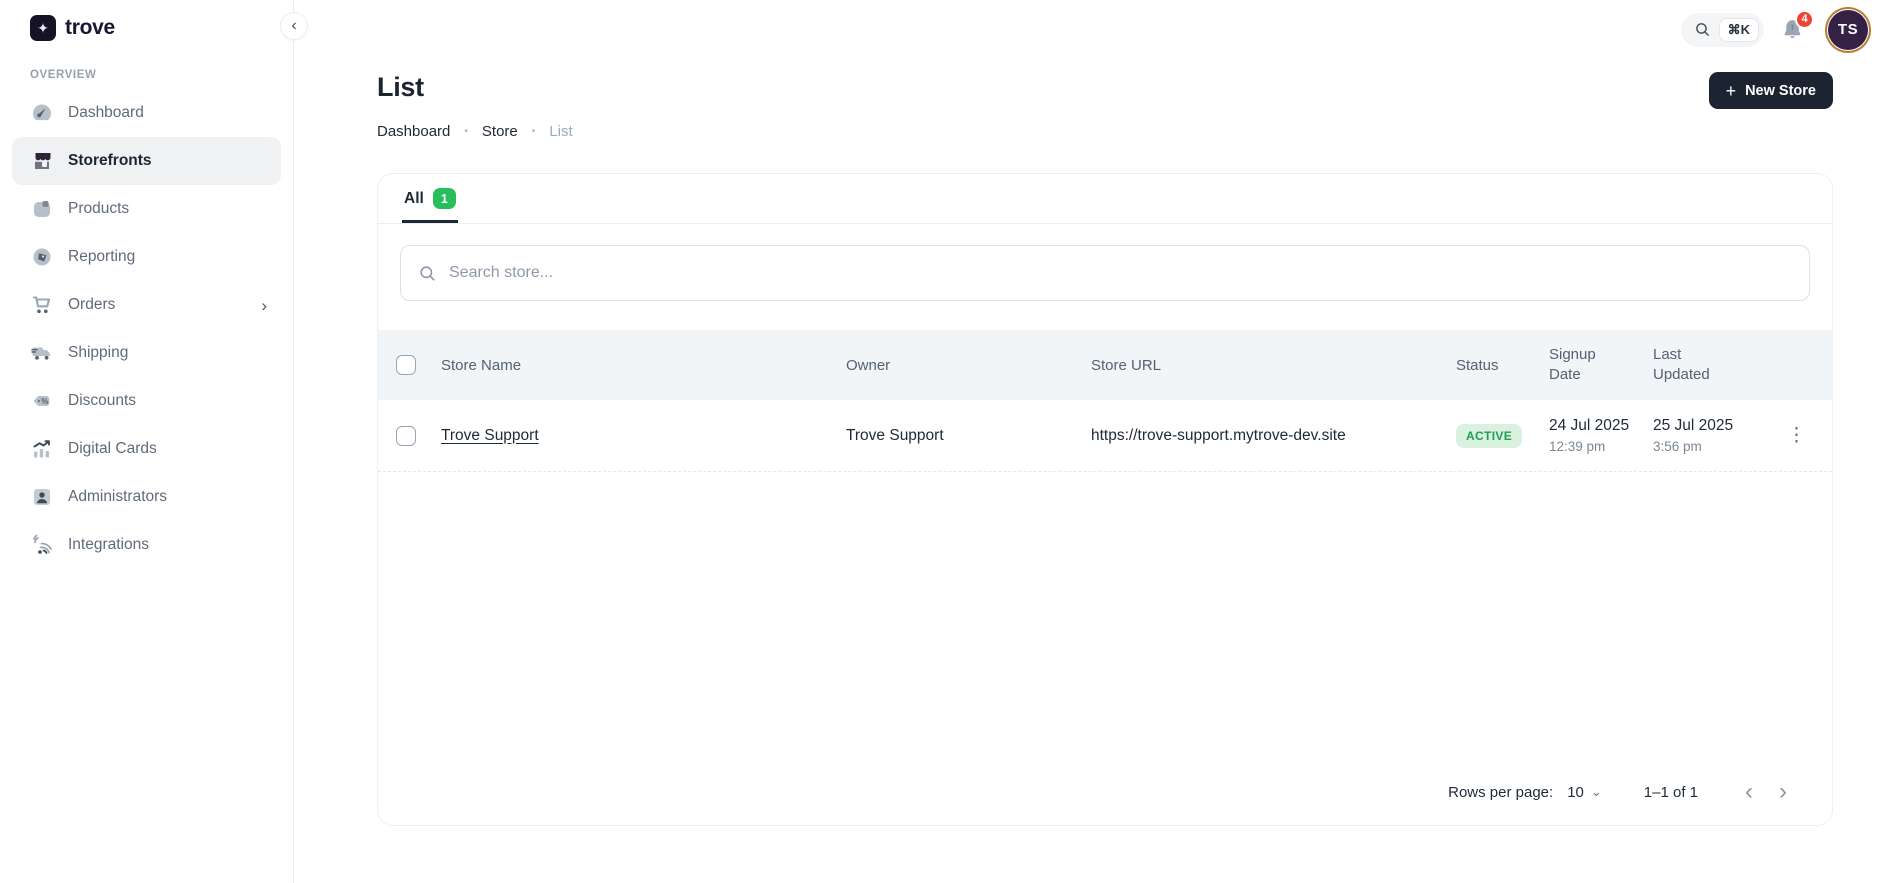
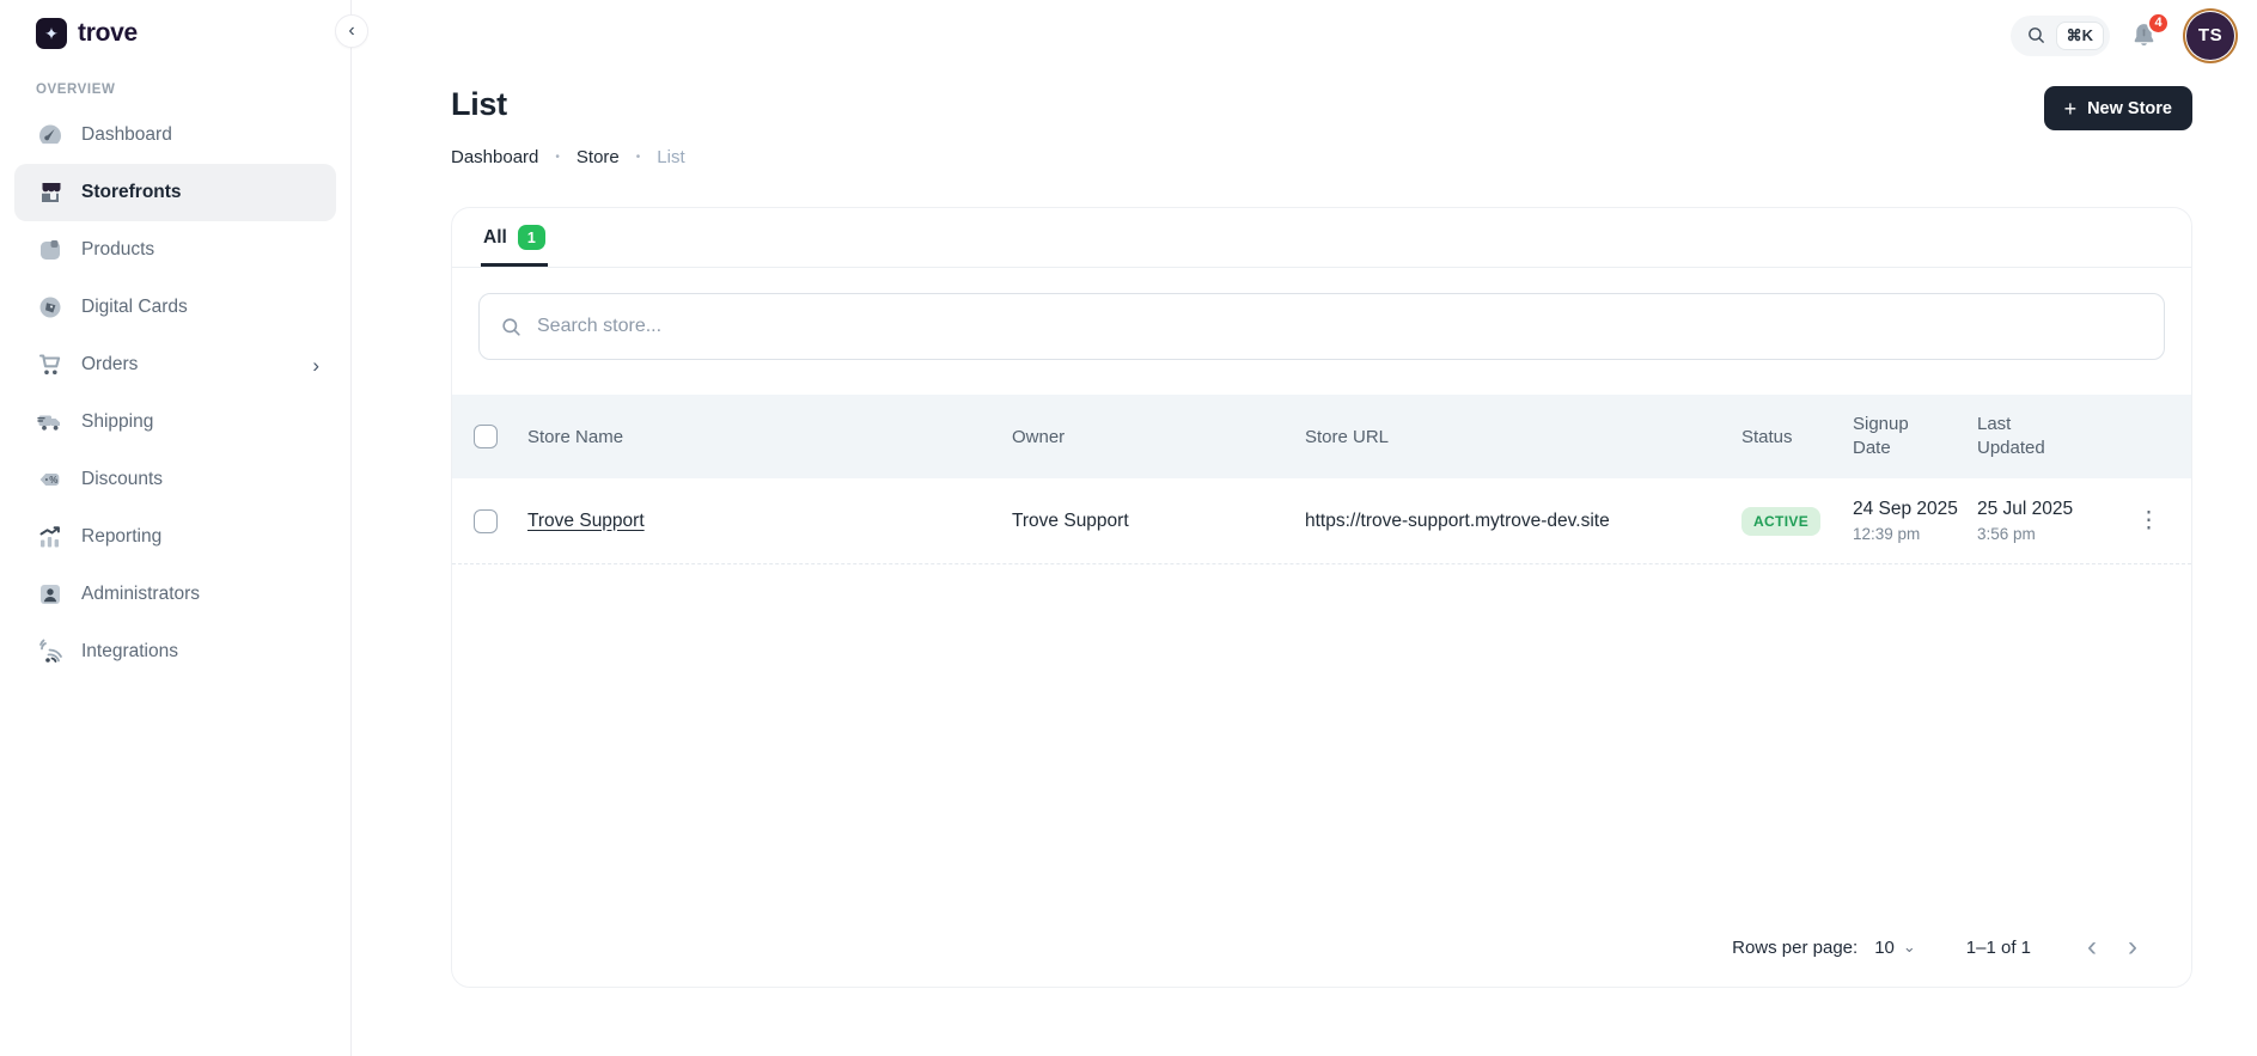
  ✦
  trove
  ‹
  OVERVIEW
  Dashboard
  Storefronts
  Products
- Reporting
+ Digital Cards
  Orders
  ›
  Shipping
  %
  Discounts
- Digital Cards
+ Reporting
  Administrators
  Integrations
  ⌘K
  4
  TS
  List
  Dashboard
  •
  Store
  •
  List
  +
  New Store
  All
  1
  Search store...
  Store Name
  Owner
  Store URL
  Status
  Signup Date
  Last Updated
  Trove Support
  Trove Support
  https://trove-support.mytrove-dev.site
  ACTIVE
- 24 Jul 2025
+ 24 Sep 2025
  12:39 pm
  25 Jul 2025
  3:56 pm
  ⋮
  Rows per page:
  10
  ⌄
  1–1 of 1
  ‹
  ›
